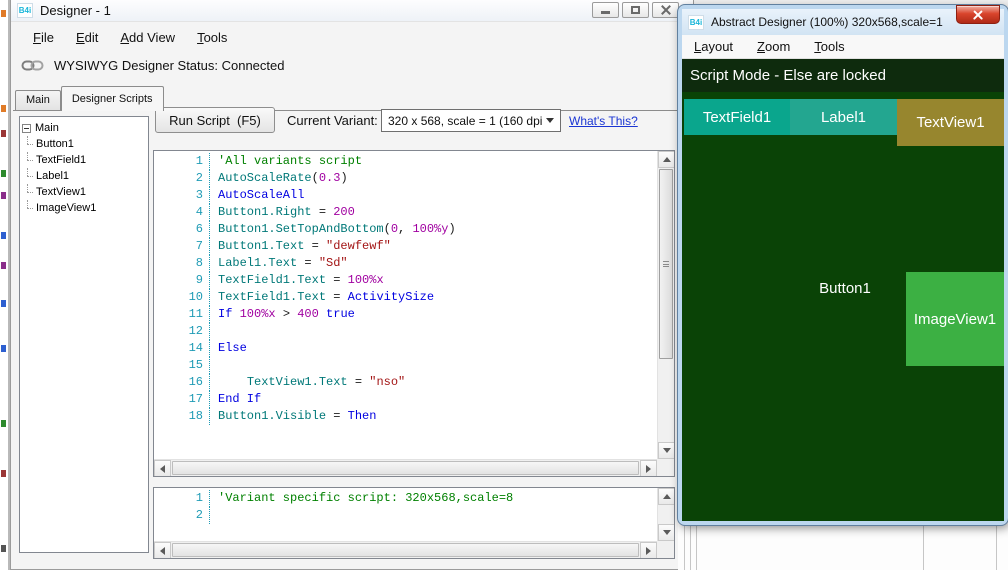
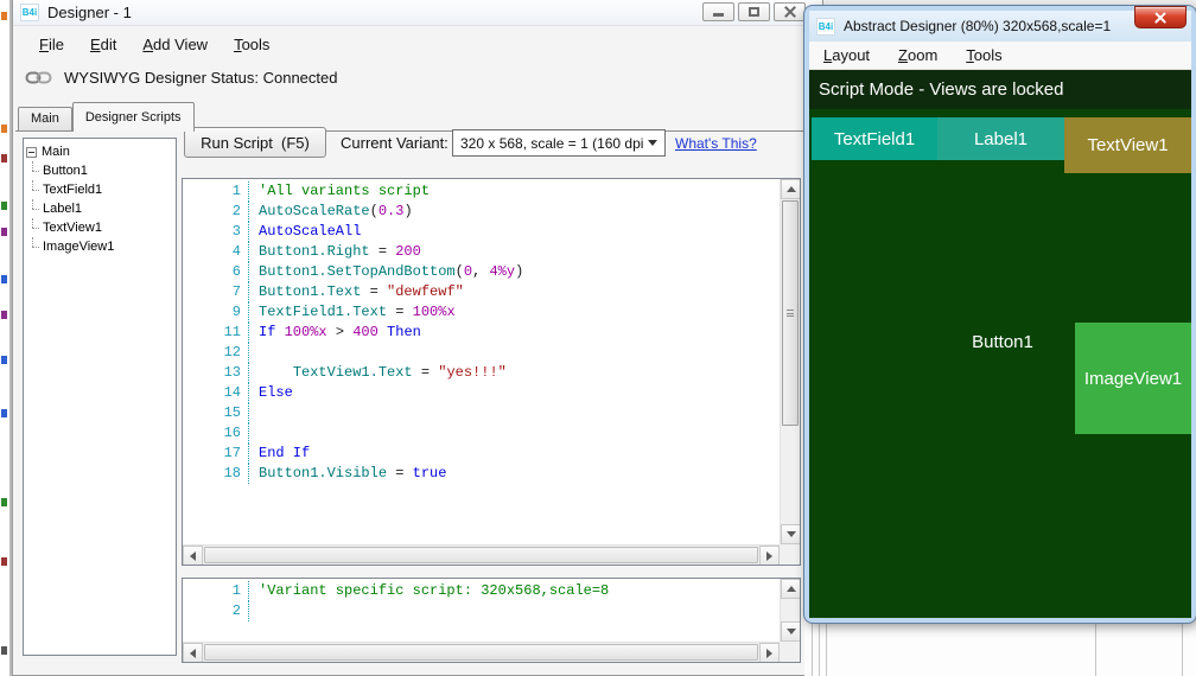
  B4i
  Designer - 1
  File
  Edit
  Add View
  Tools
  WYSIWYG Designer Status: Connected
  Main
  Designer Scripts
  Main
  Button1
  TextField1
  Label1
  TextView1
  ImageView1
  Run Script (F5)
  Current Variant:
  320 x 568, scale = 1 (160 dpi
  What's This?
  1
  'All variants script
  2
  AutoScaleRate(0.3)
  3
  AutoScaleAll
  4
  Button1.Right = 200
  6
- Button1.SetTopAndBottom(0, 100%y)
+ Button1.SetTopAndBottom(0, 4%y)
  7
  Button1.Text = "dewfewf"
- 8
- Label1.Text = "Sd"
  9
  TextField1.Text = 100%x
- 10
- TextField1.Text = ActivitySize
  11
- If 100%x > 400 true
+ If 100%x > 400 Then
  12
+ 13
+ TextView1.Text = "yes!!!"
  14
  Else
  15
  16
- TextView1.Text = "nso"
  17
  End If
  18
- Button1.Visible = Then
+ Button1.Visible = true
  1
  'Variant specific script: 320x568,scale=8
  2
  B4i
- Abstract Designer (100%) 320x568,scale=1
+ Abstract Designer (80%) 320x568,scale=1
  Layout
  Zoom
  Tools
- Script Mode - Else are locked
+ Script Mode - Views are locked
  TextField1
  Label1
  TextView1
  Button1
  ImageView1
